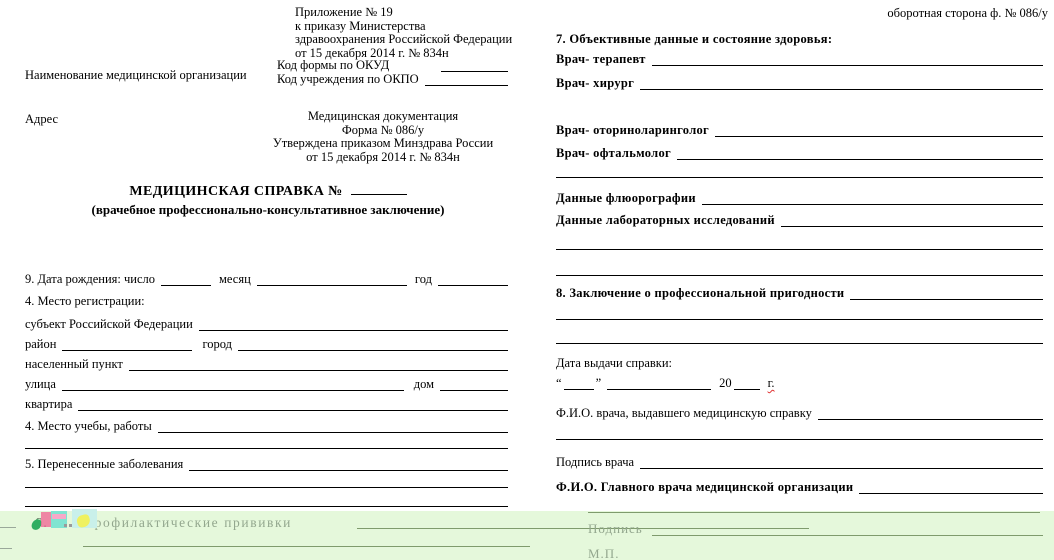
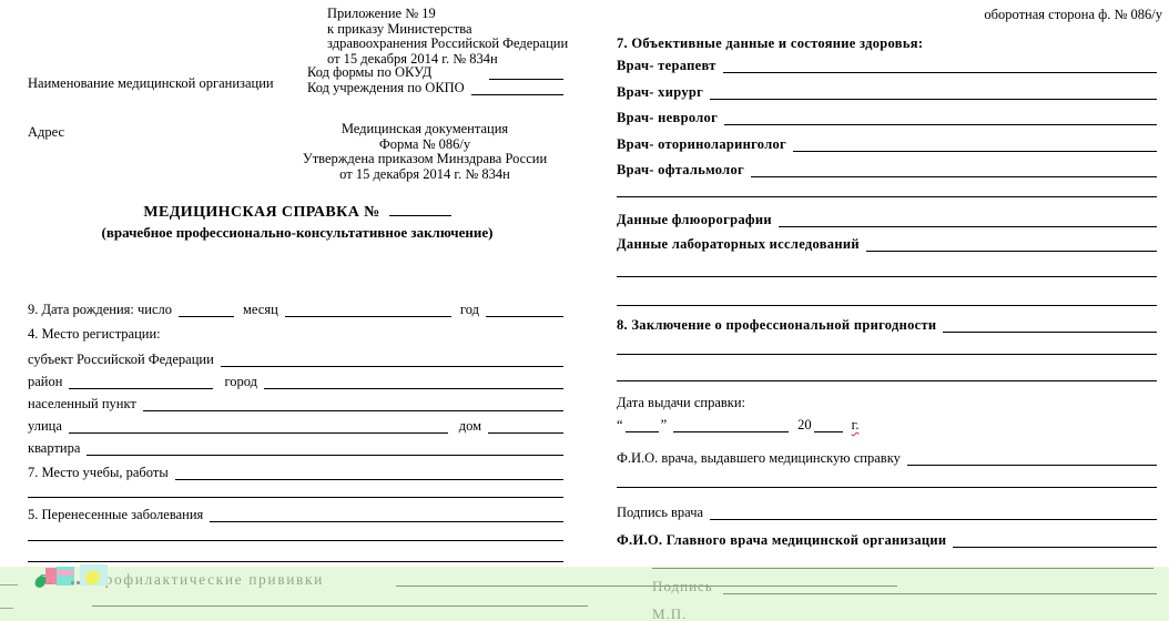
  Приложение № 19
  к приказу Министерства
  здравоохранения Российской Федерации
  от 15 декабря 2014 г. № 834н
  Наименование медицинской организации
  Код формы по ОКУД
  Код учреждения по ОКПО
  Адрес
  Медицинская документация
  Форма № 086/у
  Утверждена приказом Минздрава России
  от 15 декабря 2014 г. № 834н
  МЕДИЦИНСКАЯ СПРАВКА №
  (врачебное профессионально-консультативное заключение)
  9. Дата рождения: число
  месяц
  год
  4. Место регистрации:
  субъект Российской Федерации
  район
  город
  населенный пункт
  улица
  дом
  квартира
- 4. Место учебы, работы
+ 7. Место учебы, работы
  5. Перенесенные заболевания
  оборотная сторона ф. № 086/у
  7. Объективные данные и состояние здоровья:
  Врач- терапевт
  Врач- хирург
+ Врач- невролог
  Врач- оториноларинголог
  Врач- офтальмолог
  Данные флюорографии
  Данные лабораторных исследований
  8. Заключение о профессиональной пригодности
  Дата выдачи справки:
  “
  ”
  20
  г.
  Ф.И.О. врача, выдавшего медицинскую справку
  Подпись врача
  Ф.И.О. Главного врача медицинской организации
  . рофилактические прививки
  Подпись
  М.П.
